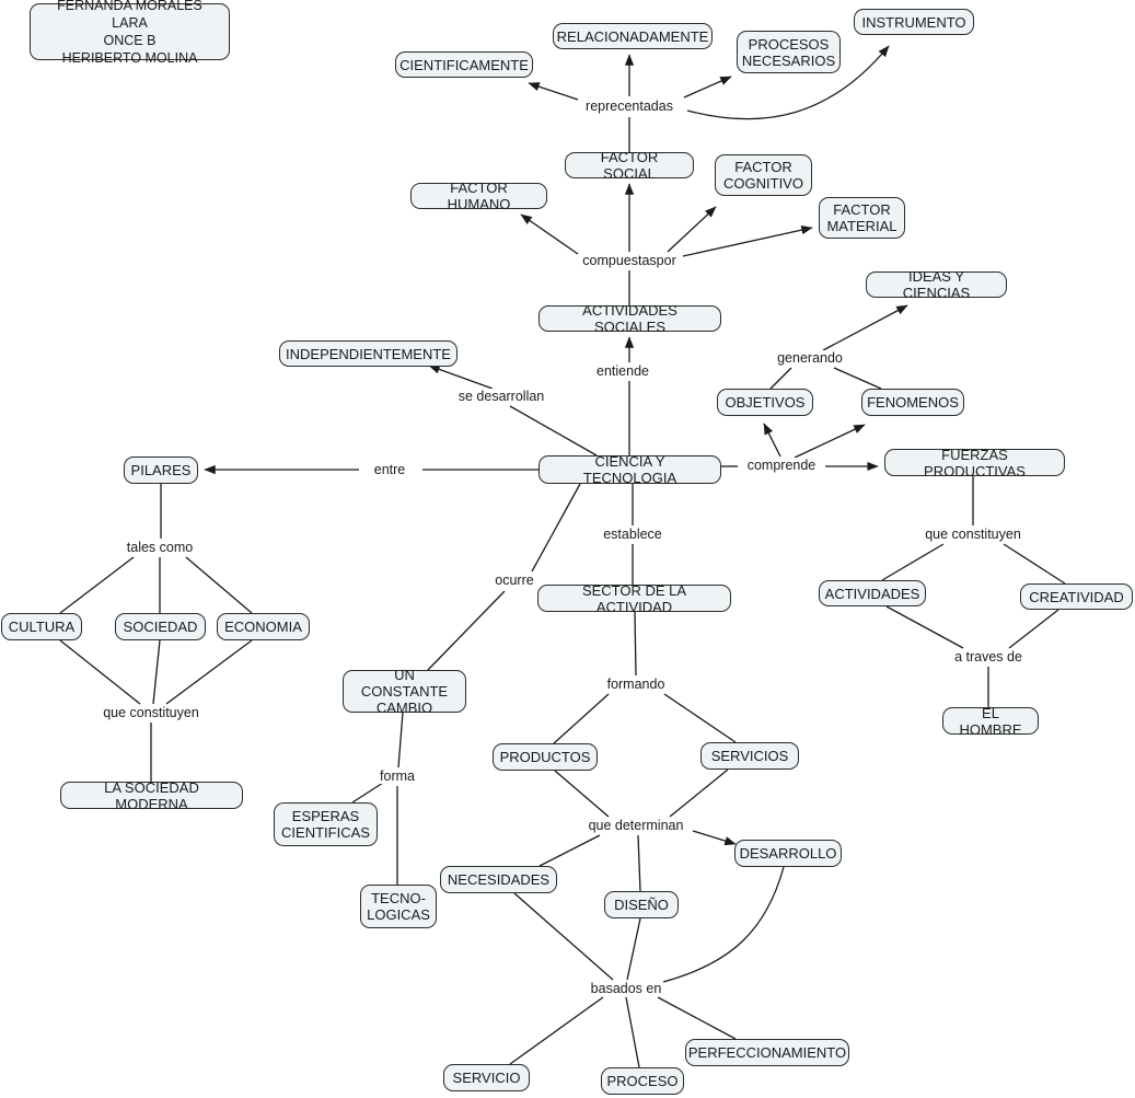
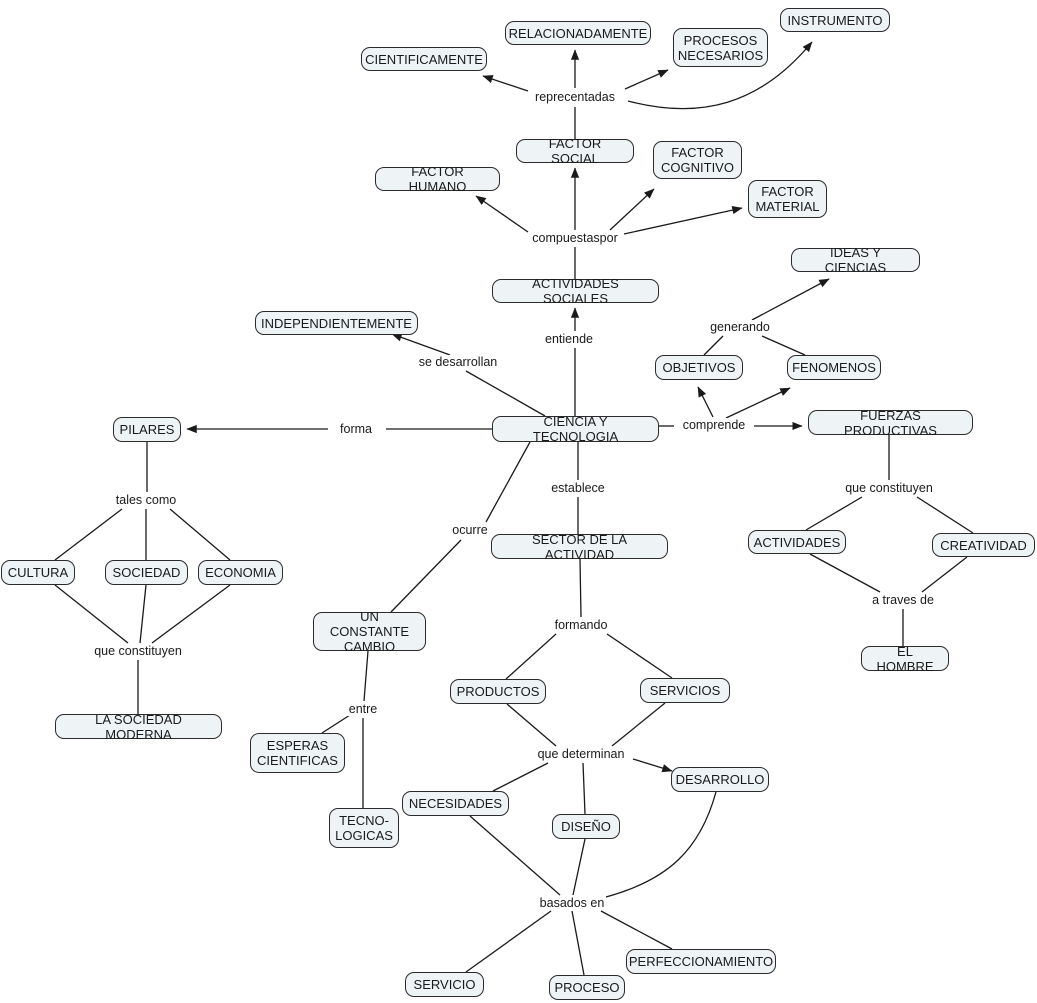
- FERNANDA MORALES LARA
- ONCE B
- HERIBERTO MOLINA
  CIENTIFICAMENTE
  RELACIONADAMENTE
  PROCESOS
  NECESARIOS
  INSTRUMENTO
  FACTOR SOCIAL
  FACTOR HUMANO
  FACTOR
  COGNITIVO
  FACTOR
  MATERIAL
  ACTIVIDADES SOCIALES
  IDEAS Y CIENCIAS
  INDEPENDIENTEMENTE
  OBJETIVOS
  FENOMENOS
  PILARES
  CIENCIA Y TECNOLOGIA
  FUERZAS PRODUCTIVAS
  CULTURA
  SOCIEDAD
  ECONOMIA
  SECTOR DE LA ACTIVIDAD
  ACTIVIDADES
  CREATIVIDAD
  UN CONSTANTE
  CAMBIO
  EL HOMBRE
  PRODUCTOS
  SERVICIOS
  LA SOCIEDAD MODERNA
  ESPERAS
  CIENTIFICAS
  DESARROLLO
  NECESIDADES
  DISEÑO
  TECNO-
  LOGICAS
  PERFECCIONAMIENTO
  SERVICIO
  PROCESO
  reprecentadas
  compuestaspor
  entiende
  generando
  se desarrollan
- entre
+ forma
  comprende
  tales como
  establece
  ocurre
  que constituyen
  formando
  a traves de
  que constituyen
- forma
+ entre
  que determinan
  basados en
